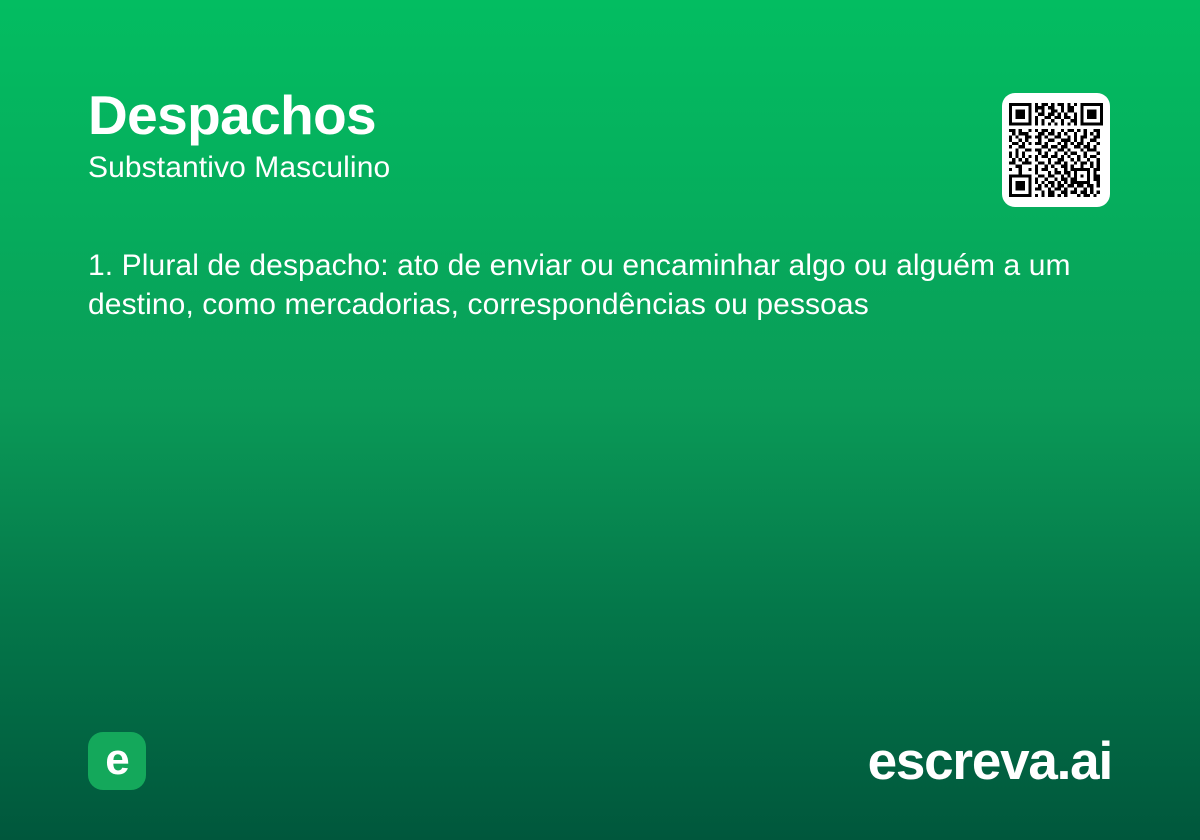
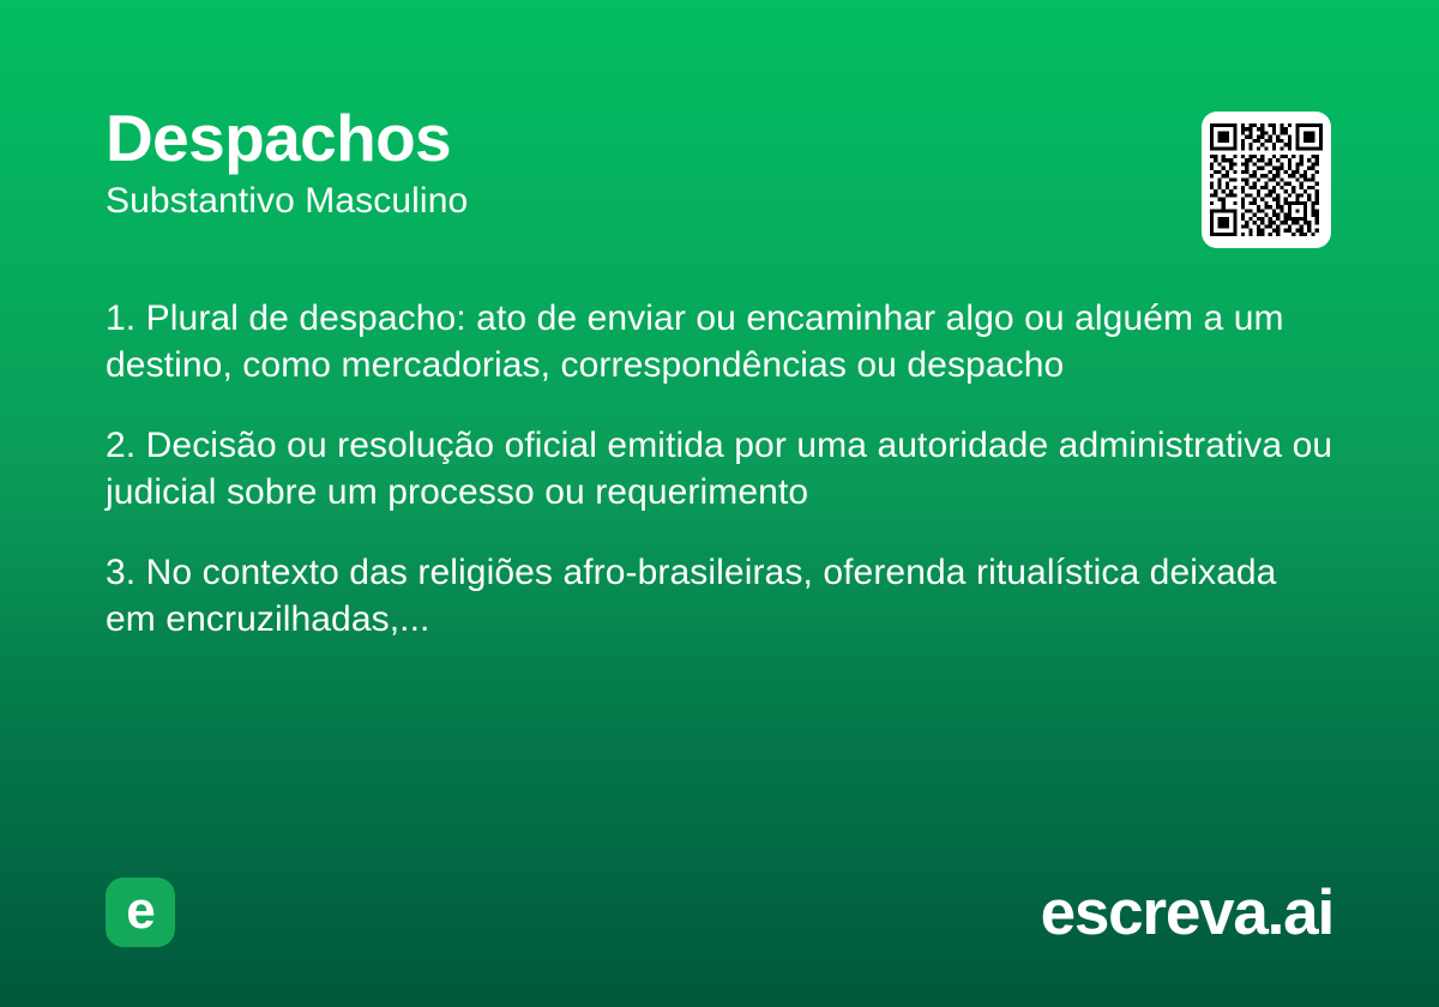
  Despachos
  Substantivo Masculino
- 1. Plural de despacho: ato de enviar ou encaminhar algo ou alguém a um destino, como mercadorias, correspondências ou pessoas
+ 1. Plural de despacho: ato de enviar ou encaminhar algo ou alguém a um destino, como mercadorias, correspondências ou despacho
+ 2. Decisão ou resolução oficial emitida por uma autoridade administrativa ou judicial sobre um processo ou requerimento
+ 3. No contexto das religiões afro-brasileiras, oferenda ritualística deixada em encruzilhadas,...
  e
  escreva.ai
